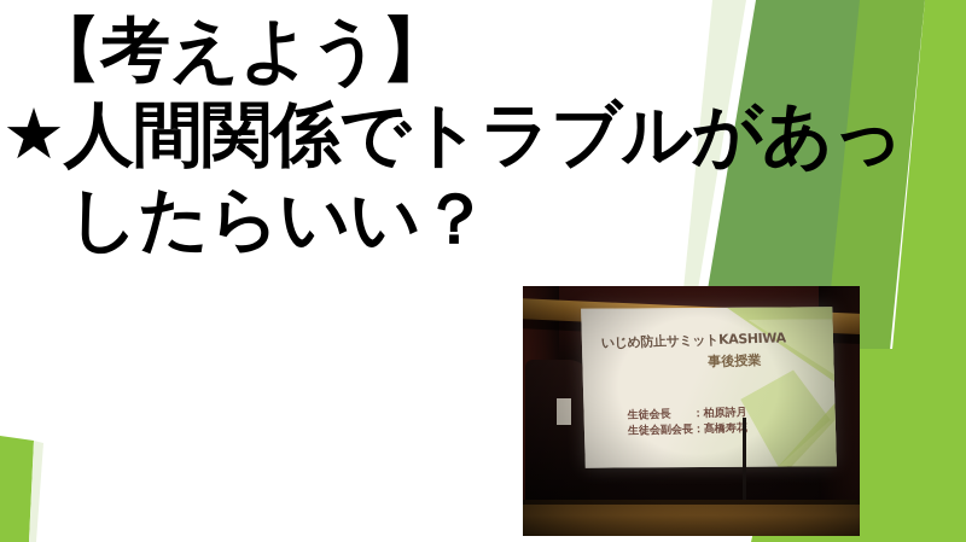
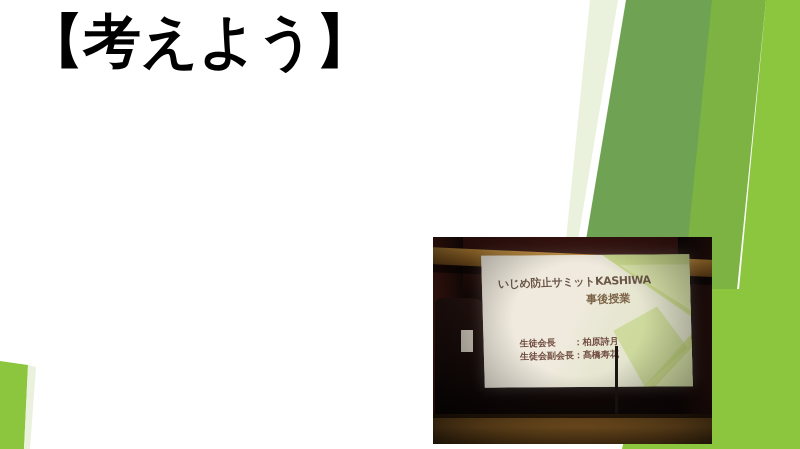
  【考えよう】
- ★人間関係でトラブルがあっ
- したらいい？
